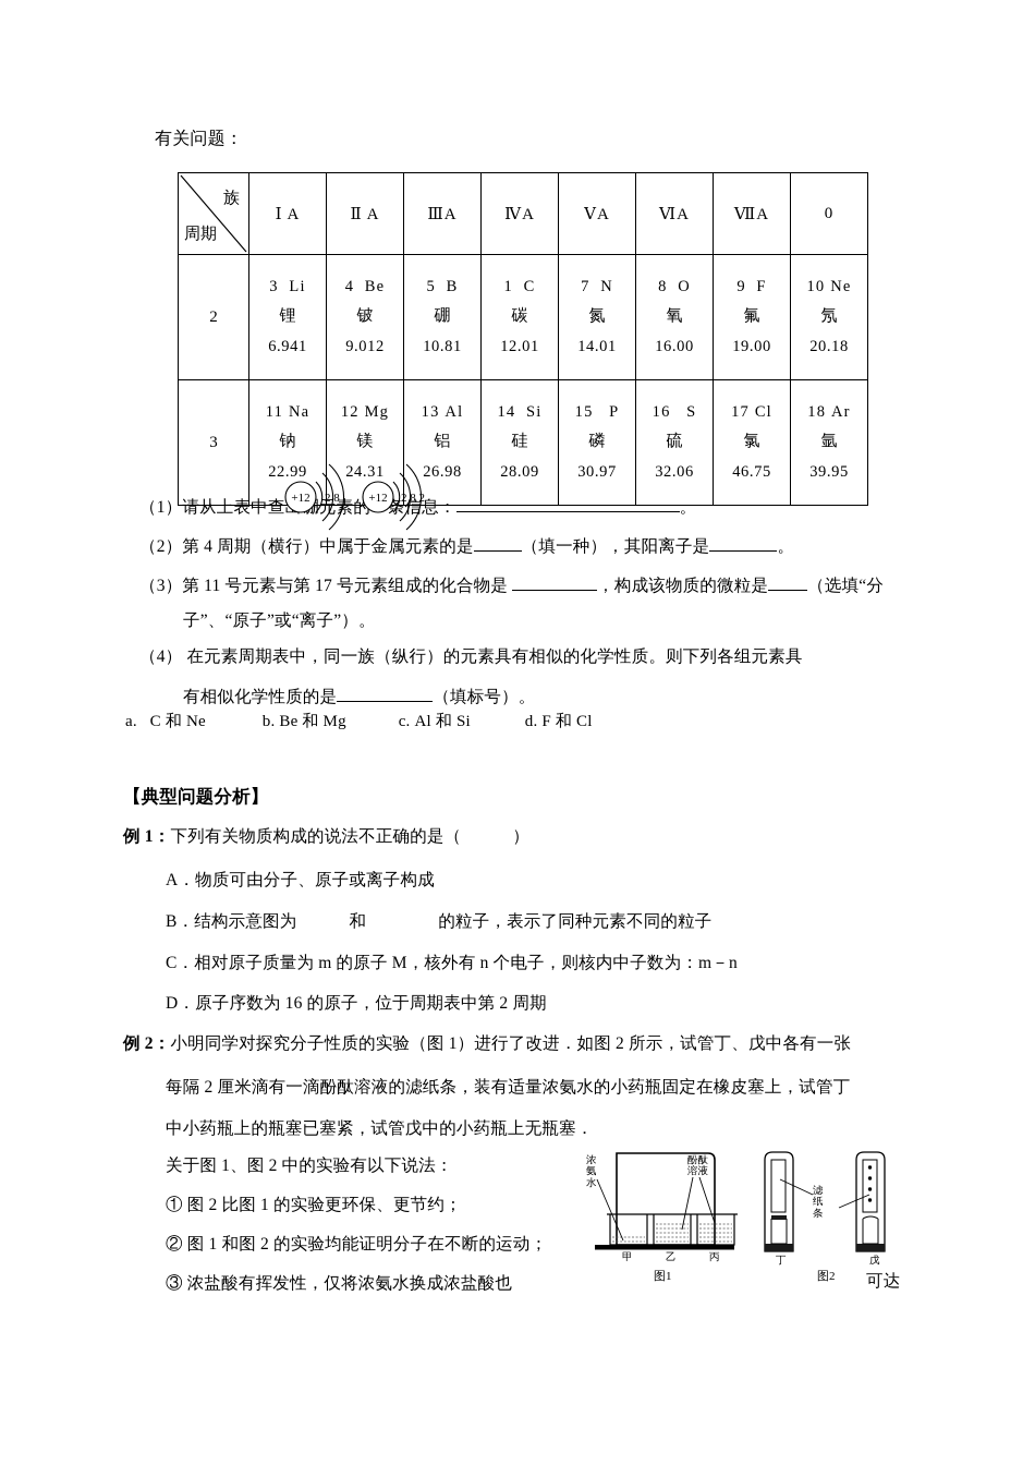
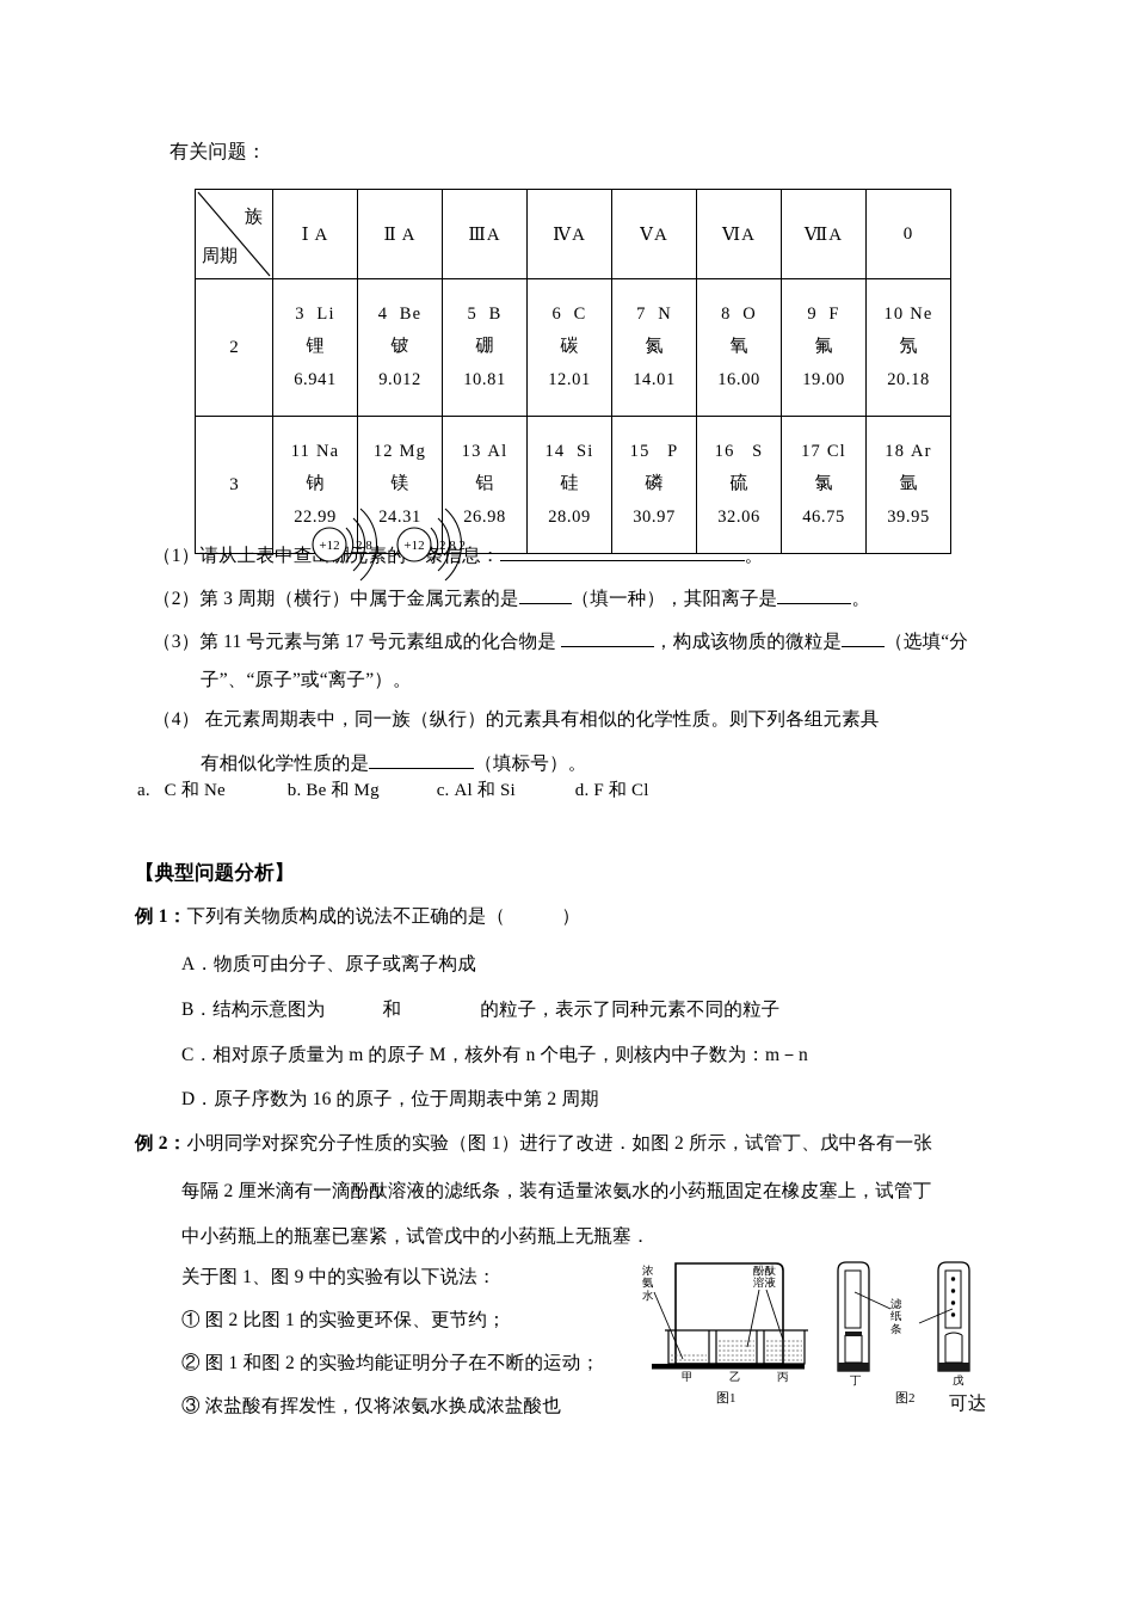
  有关问题：
  族 周期	Ⅰ A	Ⅱ A	ⅢA	ⅣA	ⅤA	ⅥA	ⅦA	0
- 2	3 Li 锂 6.941	4 Be 铍 9.012	5 B 硼 10.81	1 C 碳 12.01	7 N 氮 14.01	8 O 氧 16.00	9 F 氟 19.00	10 Ne 氖 20.18
+ 2	3 Li 锂 6.941	4 Be 铍 9.012	5 B 硼 10.81	6 C 碳 12.01	7 N 氮 14.01	8 O 氧 16.00	9 F 氟 19.00	10 Ne 氖 20.18
  3	11 Na 钠 22.99	12 Mg 镁 24.31	13 Al 铝 26.98	14 Si 硅 28.09	15 P 磷 30.97	16 S 硫 32.06	17 Cl 氯 46.75	18 Ar 氩 39.95
  +12
  2 8
  +12
  2 8 2
  （1）请从上表中查元素的条信息： 。
- （2）第 4 周期（横行）中属于金属元素的是 （填一种），其阳离子是 。
+ （2）第 3 周期（横行）中属于金属元素的是 （填一种），其阳离子是 。
  （3）第 11 号元素与第 17 号元素组成的化合物是 ，构成该物质的微粒是 （选填“分
  子”、“原子”或“离子”）。
  （4） 在元素周期表中，同一族（纵行）的元素具有相似的化学性质。则下列各组元素具
  有相似化学性质的是 （填标号）。
  a. C 和 Ne b. Be 和 Mg c. Al 和 Si d. F 和 Cl
  【典型问题分析】
  例 1：下列有关物质构成的说法不正确的是（ ）
  A．物质可由分子、原子或离子构成
  B．结构示意图为 和 的粒子，表示了同种元素不同的粒子
  C．相对原子质量为 m 的原子 M，核外有 n 个电子，则核内中子数为：m－n
  D．原子序数为 16 的原子，位于周期表中第 2 周期
  例 2：小明同学对探究分子性质的实验（图 1）进行了改进．如图 2 所示，试管丁、戊中各有一张
  每隔 2 厘米滴有一滴酚酞溶液的滤纸条，装有适量浓氨水的小药瓶固定在橡皮塞上，试管丁
  中小药瓶上的瓶塞已塞紧，试管戊中的小药瓶上无瓶塞．
- 关于图 1、图 2 中的实验有以下说法：
+ 关于图 1、图 9 中的实验有以下说法：
  ① 图 2 比图 1 的实验更环保、更节约；
  ② 图 1 和图 2 的实验均能证明分子在不断的运动；
  ③ 浓盐酸有挥发性，仅将浓氨水换成浓盐酸也
  可达
  浓
  氨
  水
  酚酞
  溶液
  甲
  乙
  丙
  图1
  滤
  纸
  条
  丁
  戊
  图2
